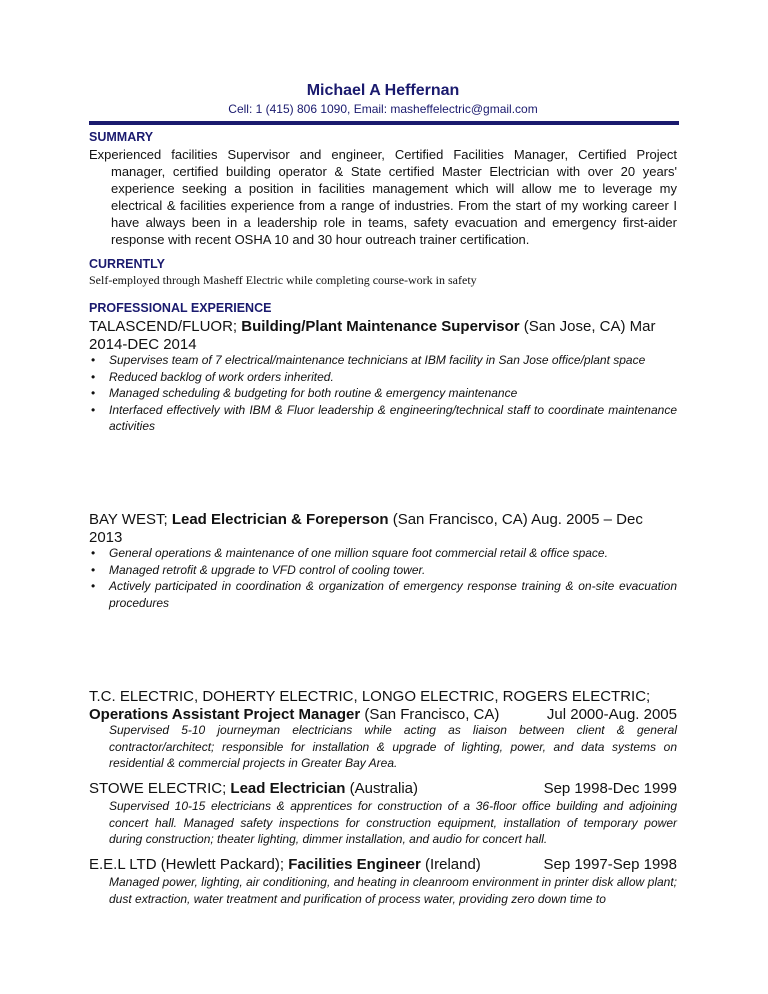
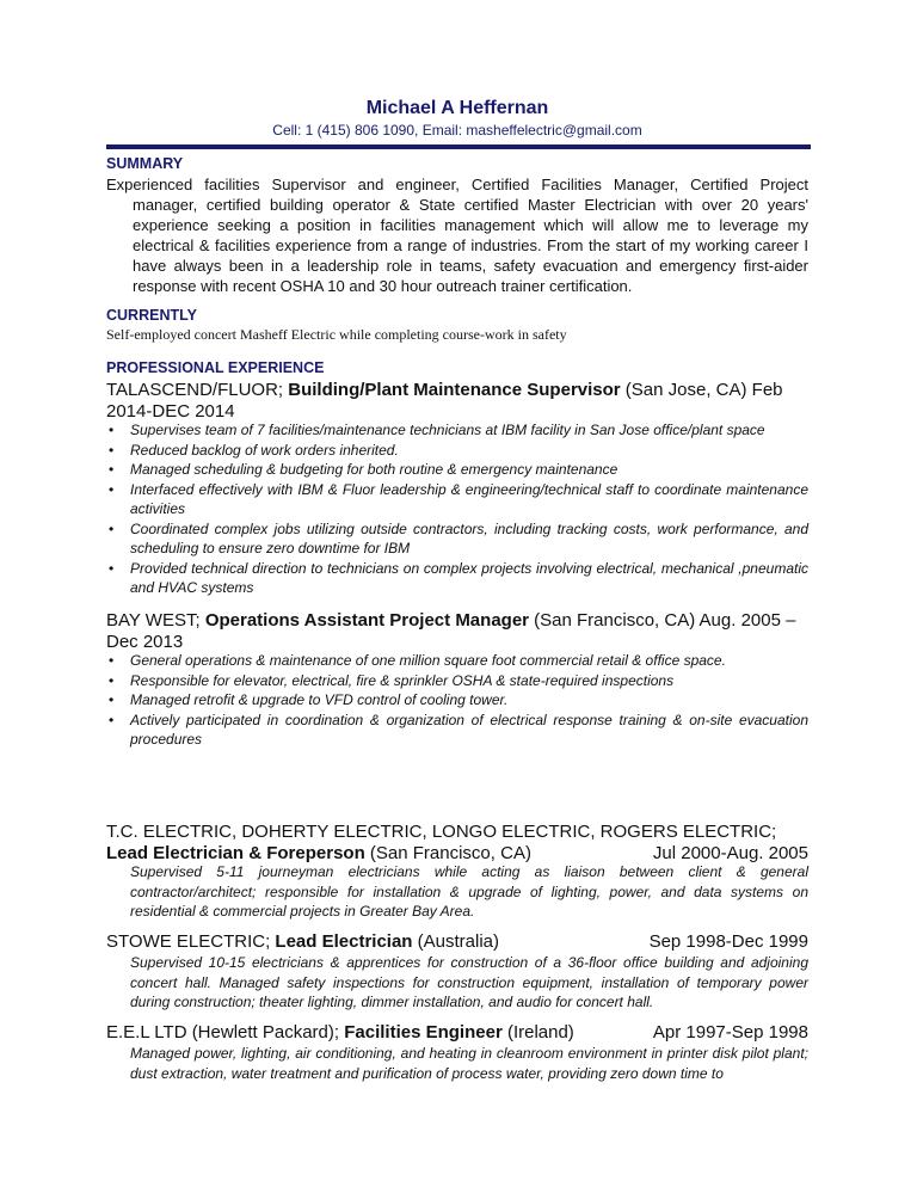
  Michael A Heffernan
  Cell: 1 (415) 806 1090, Email: masheffelectric@gmail.com
  SUMMARY
  Experienced facilities Supervisor and engineer, Certified Facilities Manager, Certified Project manager, certified building operator & State certified Master Electrician with over 20 years' experience seeking a position in facilities management which will allow me to leverage my electrical & facilities experience from a range of industries. From the start of my working career I have always been in a leadership role in teams, safety evacuation and emergency first-aider response with recent OSHA 10 and 30 hour outreach trainer certification.
  CURRENTLY
- Self-employed through Masheff Electric while completing course-work in safety
+ Self-employed concert Masheff Electric while completing course-work in safety
  PROFESSIONAL EXPERIENCE
- TALASCEND/FLUOR; Building/Plant Maintenance Supervisor (San Jose, CA) Mar 2014-DEC 2014
+ TALASCEND/FLUOR; Building/Plant Maintenance Supervisor (San Jose, CA) Feb 2014-DEC 2014
- Supervises team of 7 electrical/maintenance technicians at IBM facility in San Jose office/plant space
+ Supervises team of 7 facilities/maintenance technicians at IBM facility in San Jose office/plant space
  Reduced backlog of work orders inherited.
  Managed scheduling & budgeting for both routine & emergency maintenance
  Interfaced effectively with IBM & Fluor leadership & engineering/technical staff to coordinate maintenance activities
+ Coordinated complex jobs utilizing outside contractors, including tracking costs, work performance, and scheduling to ensure zero downtime for IBM
+ Provided technical direction to technicians on complex projects involving electrical, mechanical ,pneumatic and HVAC systems
- BAY WEST; Lead Electrician & Foreperson (San Francisco, CA) Aug. 2005 – Dec 2013
+ BAY WEST; Operations Assistant Project Manager (San Francisco, CA) Aug. 2005 – Dec 2013
  General operations & maintenance of one million square foot commercial retail & office space.
+ Responsible for elevator, electrical, fire & sprinkler OSHA & state-required inspections
  Managed retrofit & upgrade to VFD control of cooling tower.
- Actively participated in coordination & organization of emergency response training & on-site evacuation procedures
+ Actively participated in coordination & organization of electrical response training & on-site evacuation procedures
  T.C. ELECTRIC, DOHERTY ELECTRIC, LONGO ELECTRIC, ROGERS ELECTRIC;
- Operations Assistant Project Manager (San Francisco, CA)
+ Lead Electrician & Foreperson (San Francisco, CA)
  Jul 2000-Aug. 2005
- Supervised 5-10 journeyman electricians while acting as liaison between client & general contractor/architect; responsible for installation & upgrade of lighting, power, and data systems on residential & commercial projects in Greater Bay Area.
+ Supervised 5-11 journeyman electricians while acting as liaison between client & general contractor/architect; responsible for installation & upgrade of lighting, power, and data systems on residential & commercial projects in Greater Bay Area.
  STOWE ELECTRIC; Lead Electrician (Australia)
  Sep 1998-Dec 1999
  Supervised 10-15 electricians & apprentices for construction of a 36-floor office building and adjoining concert hall. Managed safety inspections for construction equipment, installation of temporary power during construction; theater lighting, dimmer installation, and audio for concert hall.
  E.E.L LTD (Hewlett Packard); Facilities Engineer (Ireland)
- Sep 1997-Sep 1998
+ Apr 1997-Sep 1998
- Managed power, lighting, air conditioning, and heating in cleanroom environment in printer disk allow plant; dust extraction, water treatment and purification of process water, providing zero down time to
+ Managed power, lighting, air conditioning, and heating in cleanroom environment in printer disk pilot plant; dust extraction, water treatment and purification of process water, providing zero down time to
